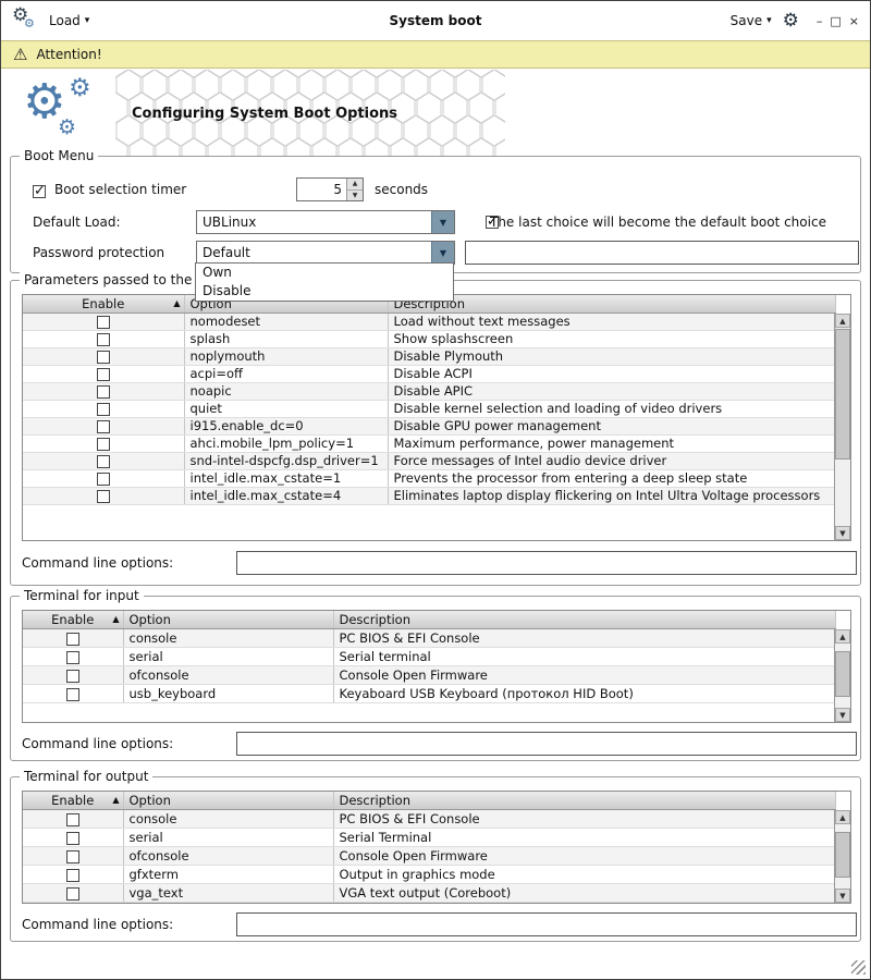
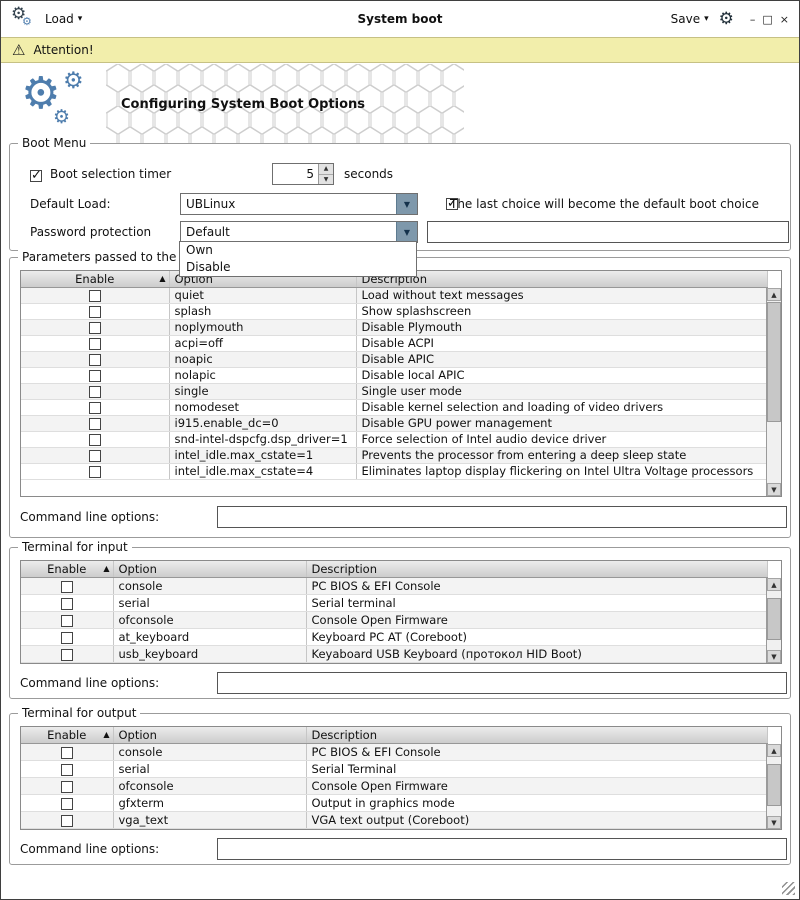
  ⚙
  ⚙
  Load
  ▾
  System boot
  Save
  ▾
  ⚙
  –
  □
  ×
  ⚠
  Attention!
  ⚙
  ⚙
  ⚙
  Configuring System Boot Options
  Boot Menu
  Boot selection timer
  5
  seconds
  Default Load:
  UBLinux
  ▼
  The last choice will become the default boot choice
  Password protection
  Default
  ▼
  Own
  Disable
  Parameters passed to the
  Enable ▲	Option	Description
- 	nomodeset	Load without text messages
+ 	quiet	Load without text messages
  	splash	Show splashscreen
  	noplymouth	Disable Plymouth
  	acpi=off	Disable ACPI
  	noapic	Disable APIC
+ 	nolapic	Disable local APIC
+ 	single	Single user mode
- 	quiet	Disable kernel selection and loading of video drivers
+ 	nomodeset	Disable kernel selection and loading of video drivers
  	i915.enable_dc=0	Disable GPU power management
- 	ahci.mobile_lpm_policy=1	Maximum performance, power management
- 	snd-intel-dspcfg.dsp_driver=1	Force messages of Intel audio device driver
+ 	snd-intel-dspcfg.dsp_driver=1	Force selection of Intel audio device driver
  	intel_idle.max_cstate=1	Prevents the processor from entering a deep sleep state
  	intel_idle.max_cstate=4	Eliminates laptop display flickering on Intel Ultra Voltage processors
  ▲
  ▼
  Command line options:
  Terminal for input
  Enable ▲	Option	Description
  	console	PC BIOS & EFI Console
  	serial	Serial terminal
  	ofconsole	Console Open Firmware
+ 	at_keyboard	Keyboard PC AT (Coreboot)
  	usb_keyboard	Keyaboard USB Keyboard (протокол HID Boot)
  ▲
  ▼
  Command line options:
  Terminal for output
  Enable ▲	Option	Description
  	console	PC BIOS & EFI Console
  	serial	Serial Terminal
  	ofconsole	Console Open Firmware
  	gfxterm	Output in graphics mode
  	vga_text	VGA text output (Coreboot)
  ▲
  ▼
  Command line options:
